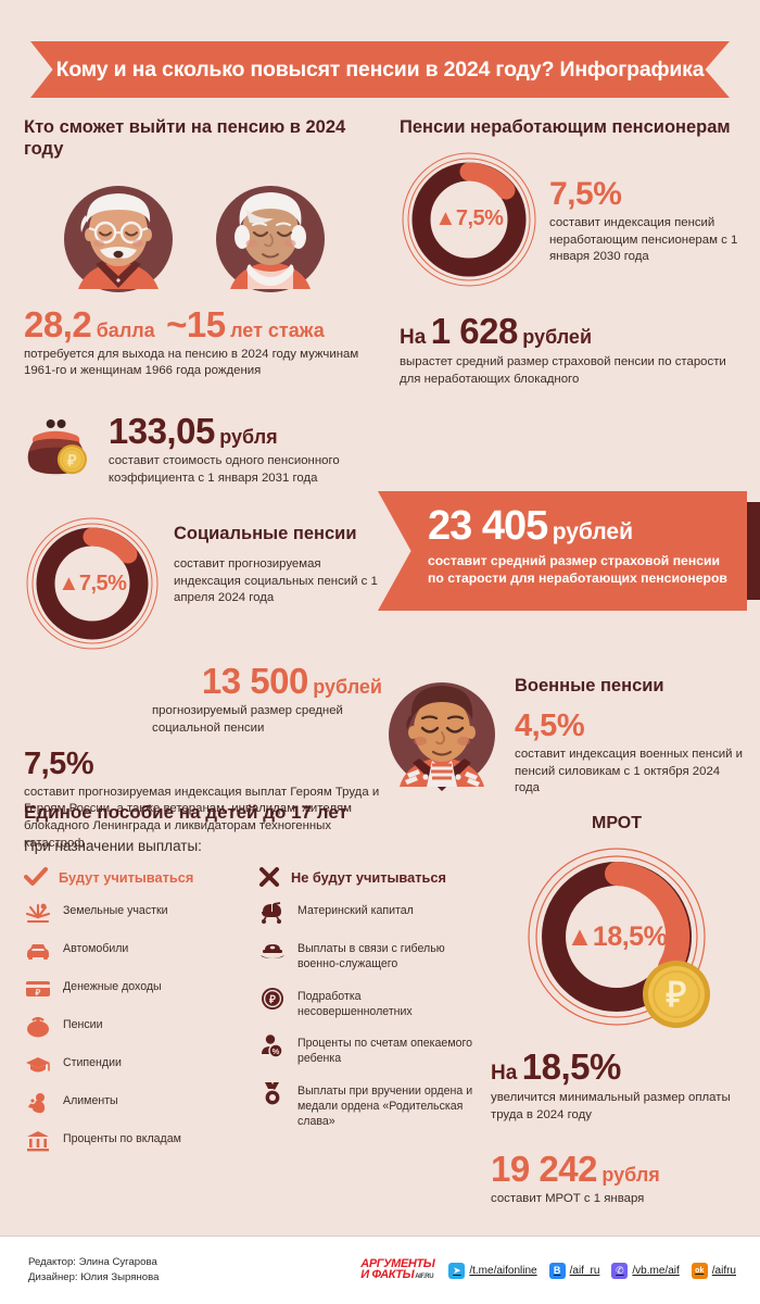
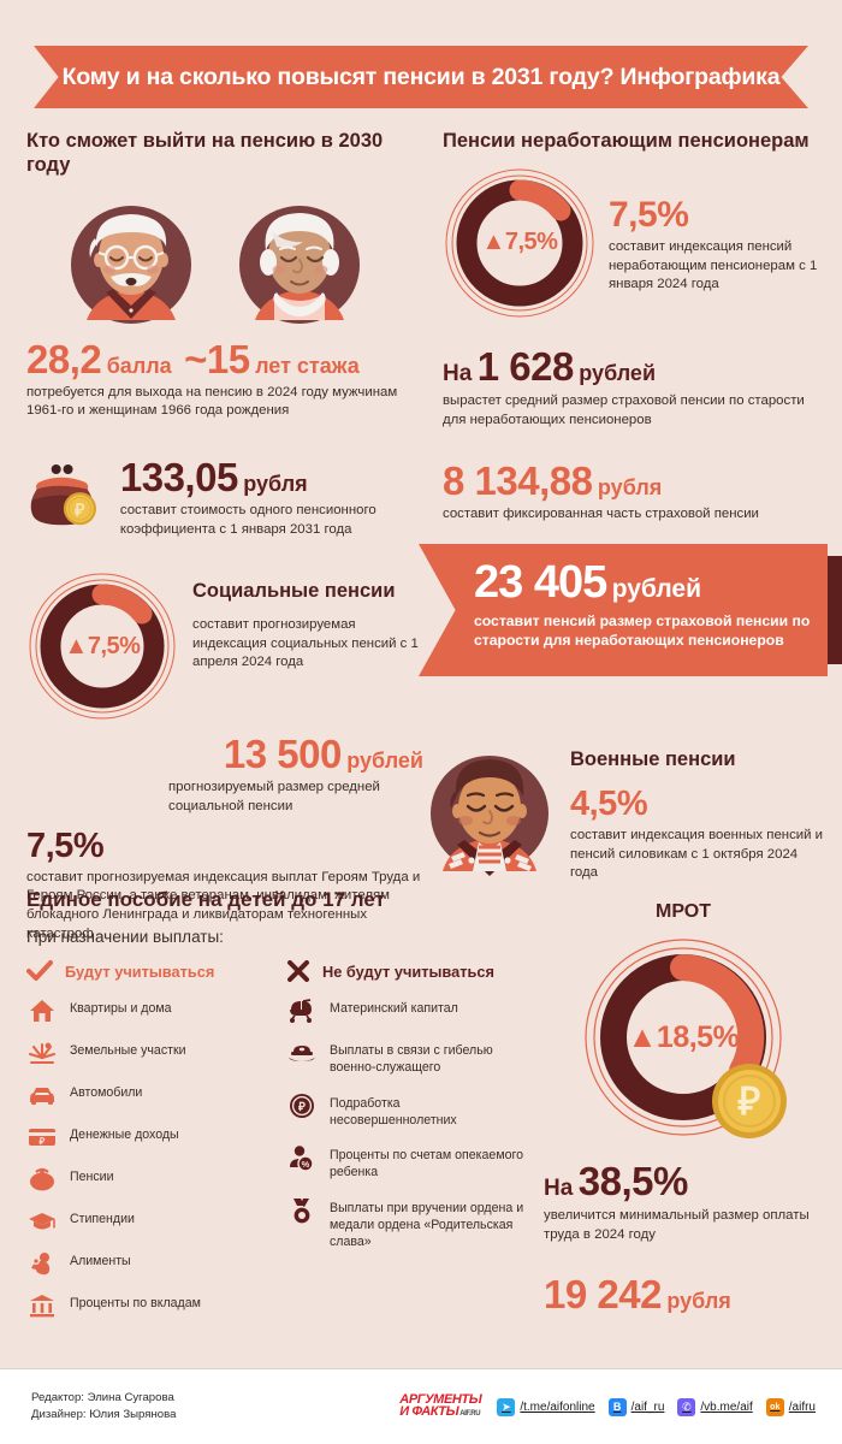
- Кому и на сколько повысят пенсии в 2024 году? Инфографика
+ Кому и на сколько повысят пенсии в 2031 году? Инфографика
- Кто сможет выйти на пенсию в 2024 году
+ Кто сможет выйти на пенсию в 2030 году
  28,2 балла ~15 лет стажа
  потребуется для выхода на пенсию в 2024 году мужчинам 1961-го и женщинам 1966 года рождения
  ₽
  133,05 рубля
  составит стоимость одного пенсионного коэффициента с 1 января 2031 года
  ▲7,5%
  Социальные пенсии
  составит прогнозируемая индексация социальных пенсий с 1 апреля 2024 года
  13 500 рублей
  прогнозируемый размер средней социальной пенсии
  7,5%
  составит прогнозируемая индексация выплат Героям Труда и Героям России, а также ветеранам, инвалидам, жителям блокадного Ленинграда и ликвидаторам техногенных катастроф
  Пенсии неработающим пенсионерам
  ▲7,5%
  7,5%
- составит индексация пенсий неработающим пенсионерам с 1 января 2030 года
+ составит индексация пенсий неработающим пенсионерам с 1 января 2024 года
  На 1 628 рублей
- вырастет средний размер страховой пенсии по старости для неработающих блокадного
+ вырастет средний размер страховой пенсии по старости для неработающих пенсионеров
+ 8 134,88 рубля
+ составит фиксированная часть страховой пенсии
  23 405 рублей
- составит средний размер страховой пенсии по старости для неработающих пенсионеров
+ составит пенсий размер страховой пенсии по старости для неработающих пенсионеров
  Военные пенсии
  4,5%
  составит индексация военных пенсий и пенсий силовикам с 1 октября 2024 года
  Единое пособие на детей до 17 лет
  При назначении выплаты:
  Будут учитываться
+ Квартиры и дома
  Земельные участки
  Автомобили
  ₽
  Денежные доходы
  Пенсии
  Стипендии
  Алименты
  Проценты по вкладам
  Не будут учитываться
  Материнский капитал
  Выплаты в связи с гибелью военно-служащего
  ₽
  Подработка несовершеннолетних
  %
  Проценты по счетам опекаемого ребенка
  Выплаты при вручении ордена и медали ордена «Родительская слава»
  МРОТ
  ▲18,5%
  ₽
- На 18,5%
+ На 38,5%
  увеличится минимальный размер оплаты труда в 2024 году
  19 242 рубля
- составит МРОТ с 1 января
  Редактор: Элина Сугарова
  Дизайнер: Юлия Зырянова
  АРГУМЕНТЫ
  И ФАКТЫ
  ➤
  /t.me/aifonline
  B
  /aif_ru
  ✆
  /vb.me/aif
  /aifru
